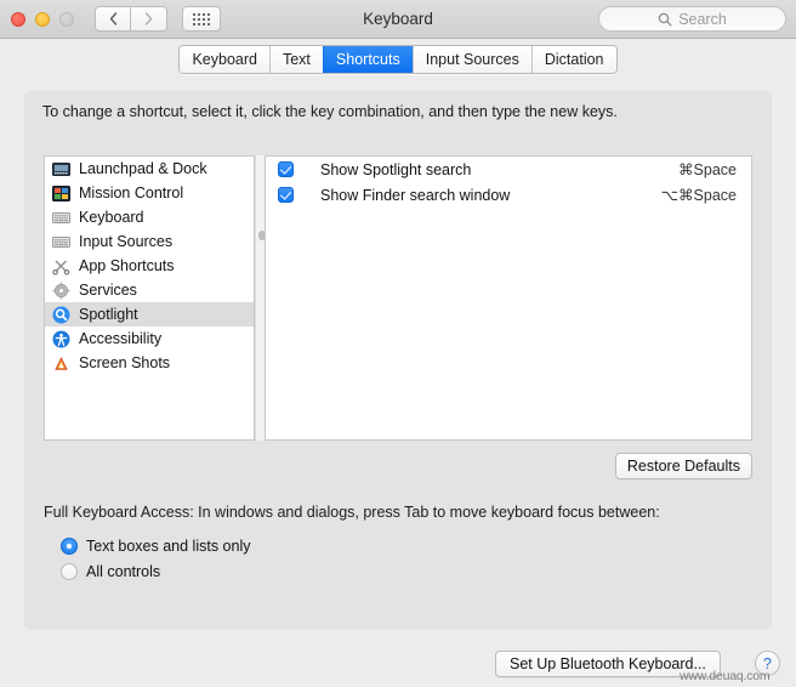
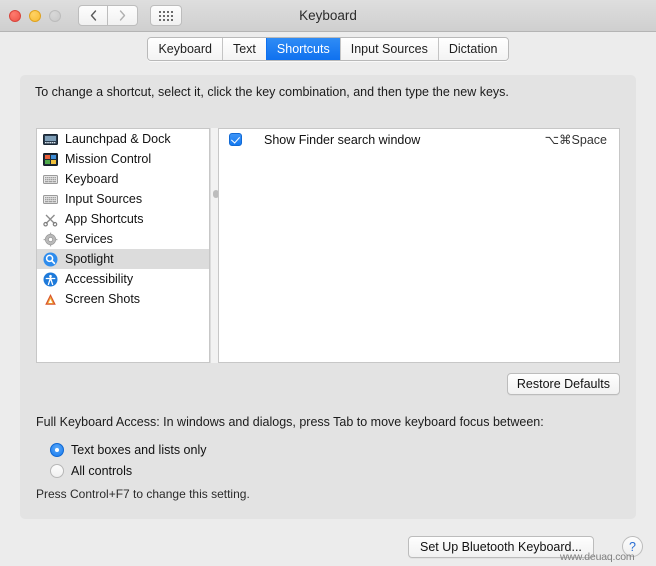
  Keyboard
- Search
  Keyboard
  Text
  Shortcuts
  Input Sources
  Dictation
  To change a shortcut, select it, click the key combination, and then type the new keys.
  Launchpad & Dock
  Mission Control
  Keyboard
  Input Sources
  App Shortcuts
  Services
  Spotlight
  Accessibility
  Screen Shots
- Show Spotlight search
- ⌘Space
  Show Finder search window
  ⌥⌘Space
  Restore Defaults
  Full Keyboard Access: In windows and dialogs, press Tab to move keyboard focus between:
  Text boxes and lists only
  All controls
+ Press Control+F7 to change this setting.
  Set Up Bluetooth Keyboard...
  ?
  www.deuaq.com
